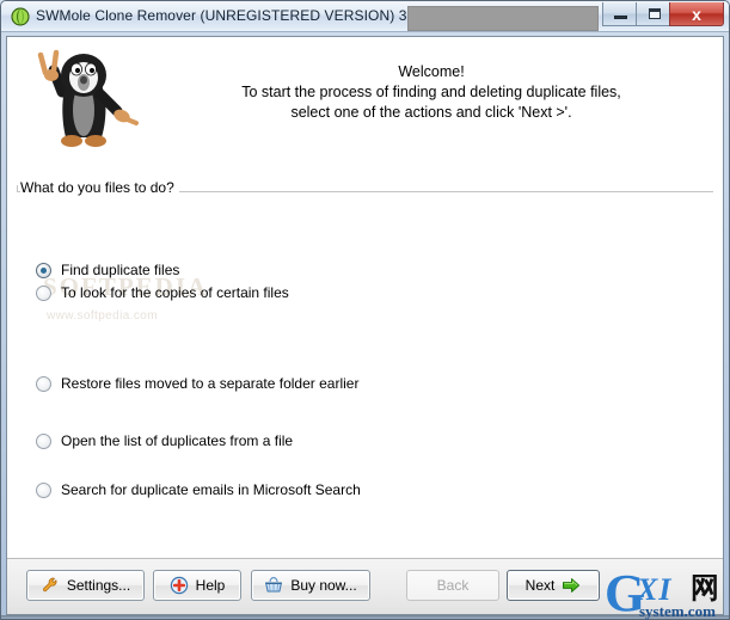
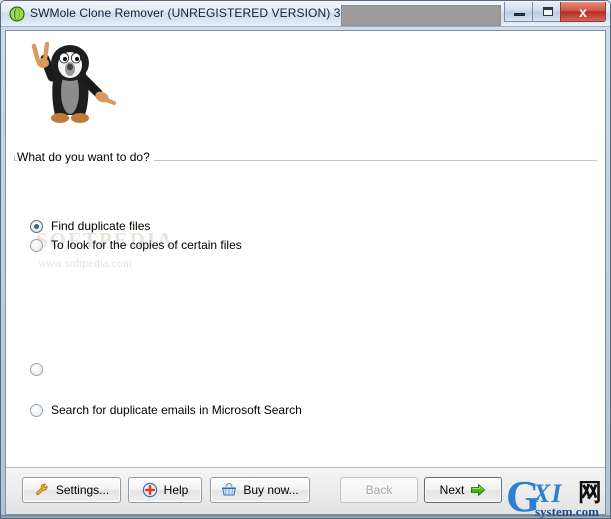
  SWMole Clone Remover (UNREGISTERED VERSION) 3
  x
- Welcome!
- To start the process of finding and deleting duplicate files,
- select one of the actions and click 'Next >'.
- What do you files to do?
+ What do you want to do?
  SOFTPEDIA
  www.softpedia.com
  Find duplicate files
  To look for the copies of certain files
- Restore files moved to a separate folder earlier
- Open the list of duplicates from a file
  Search for duplicate emails in Microsoft Search
  Settings...
  Help
  Buy now...
  Back
  Next
  G
  XI
  网
  system.com
